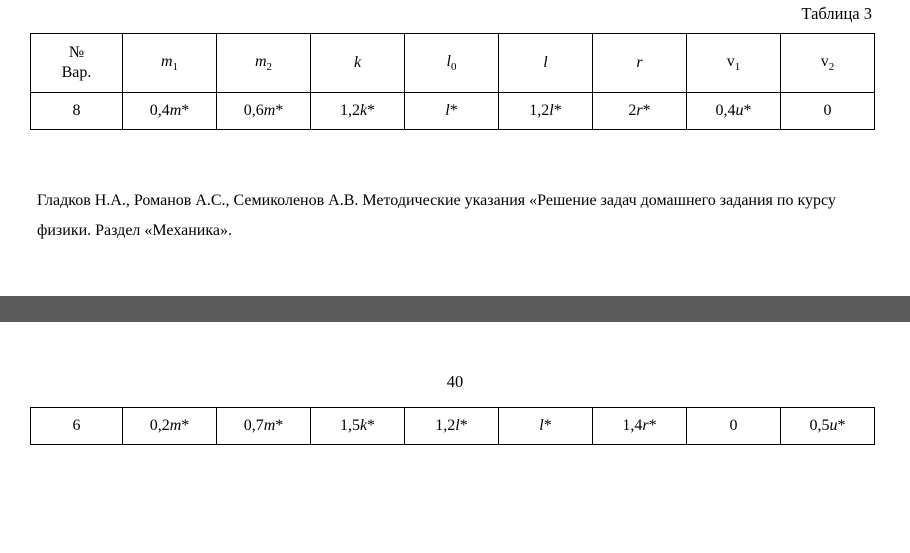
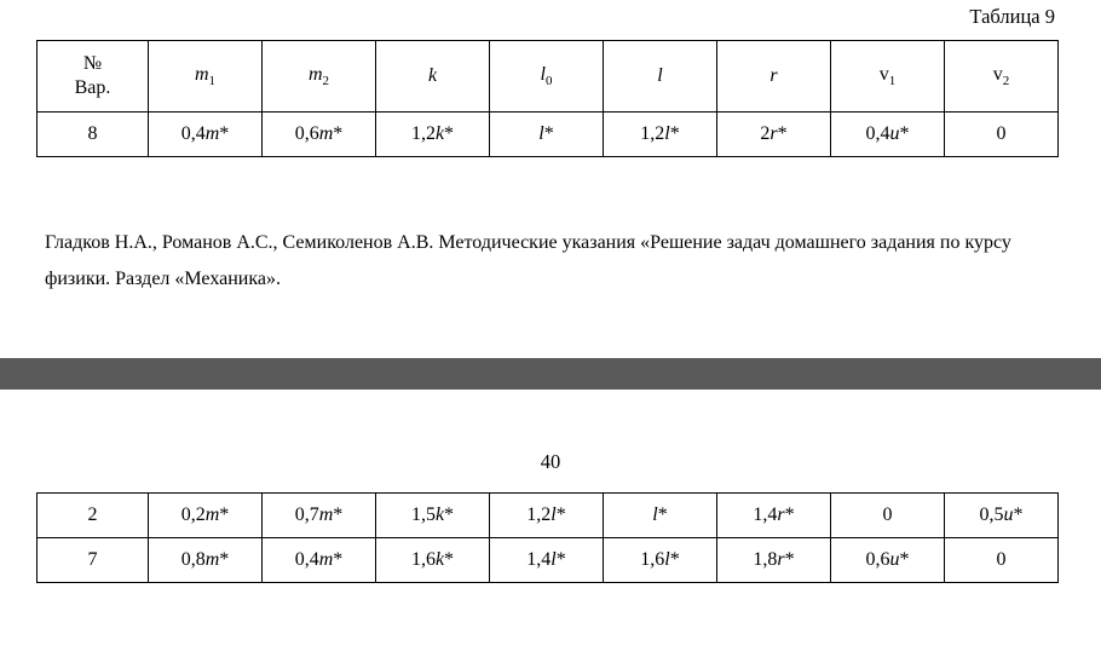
- Таблица 3
+ Таблица 9
  №Вар.	m1	m2	k	l0	l	r	v1	v2
  8	0,4m*	0,6m*	1,2k*	l*	1,2l*	2r*	0,4u*	0
  Гладков Н.А., Романов А.С., Семиколенов А.В. Методические указания «Решение задач домашнего задания по курсу физики. Раздел «Механика».
  40
- 6	0,2m*	0,7m*	1,5k*	1,2l*	l*	1,4r*	0	0,5u*
+ 2	0,2m*	0,7m*	1,5k*	1,2l*	l*	1,4r*	0	0,5u*
+ 7	0,8m*	0,4m*	1,6k*	1,4l*	1,6l*	1,8r*	0,6u*	0
